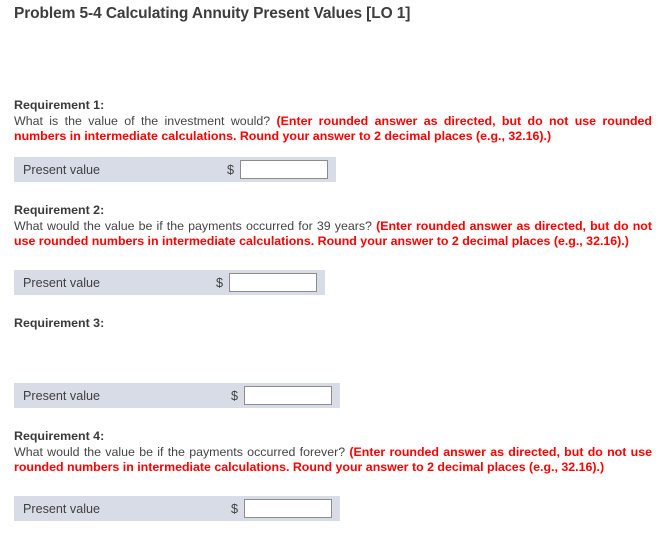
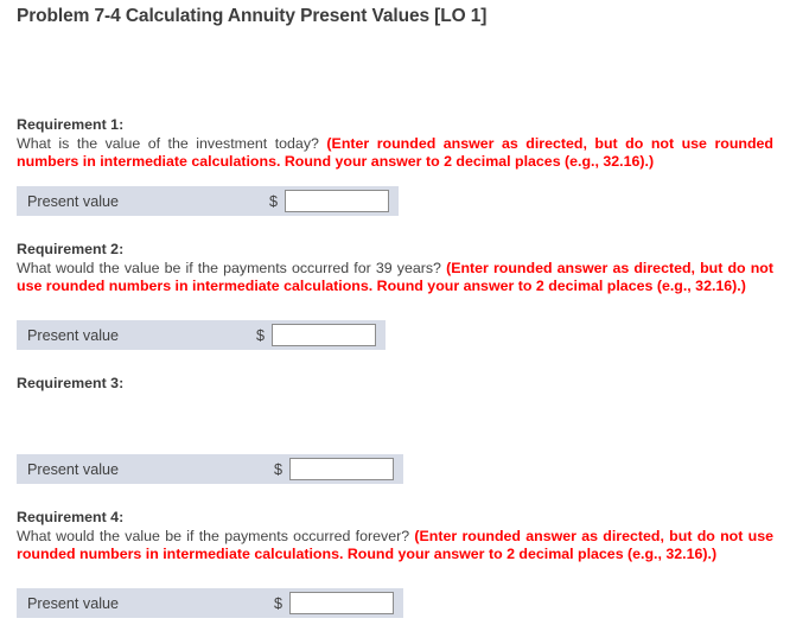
- Problem 5-4 Calculating Annuity Present Values [LO 1]
+ Problem 7-4 Calculating Annuity Present Values [LO 1]
  Requirement 1:
- What is the value of the investment would? (Enter rounded answer as directed, but do not use rounded numbers in intermediate calculations. Round your answer to 2 decimal places (e.g., 32.16).)
+ What is the value of the investment today? (Enter rounded answer as directed, but do not use rounded numbers in intermediate calculations. Round your answer to 2 decimal places (e.g., 32.16).)
  Present value
  $
  Requirement 2:
  What would the value be if the payments occurred for 39 years? (Enter rounded answer as directed, but do not use rounded numbers in intermediate calculations. Round your answer to 2 decimal places (e.g., 32.16).)
  Present value
  $
  Requirement 3:
  Present value
  $
  Requirement 4:
  What would the value be if the payments occurred forever? (Enter rounded answer as directed, but do not use rounded numbers in intermediate calculations. Round your answer to 2 decimal places (e.g., 32.16).)
  Present value
  $
